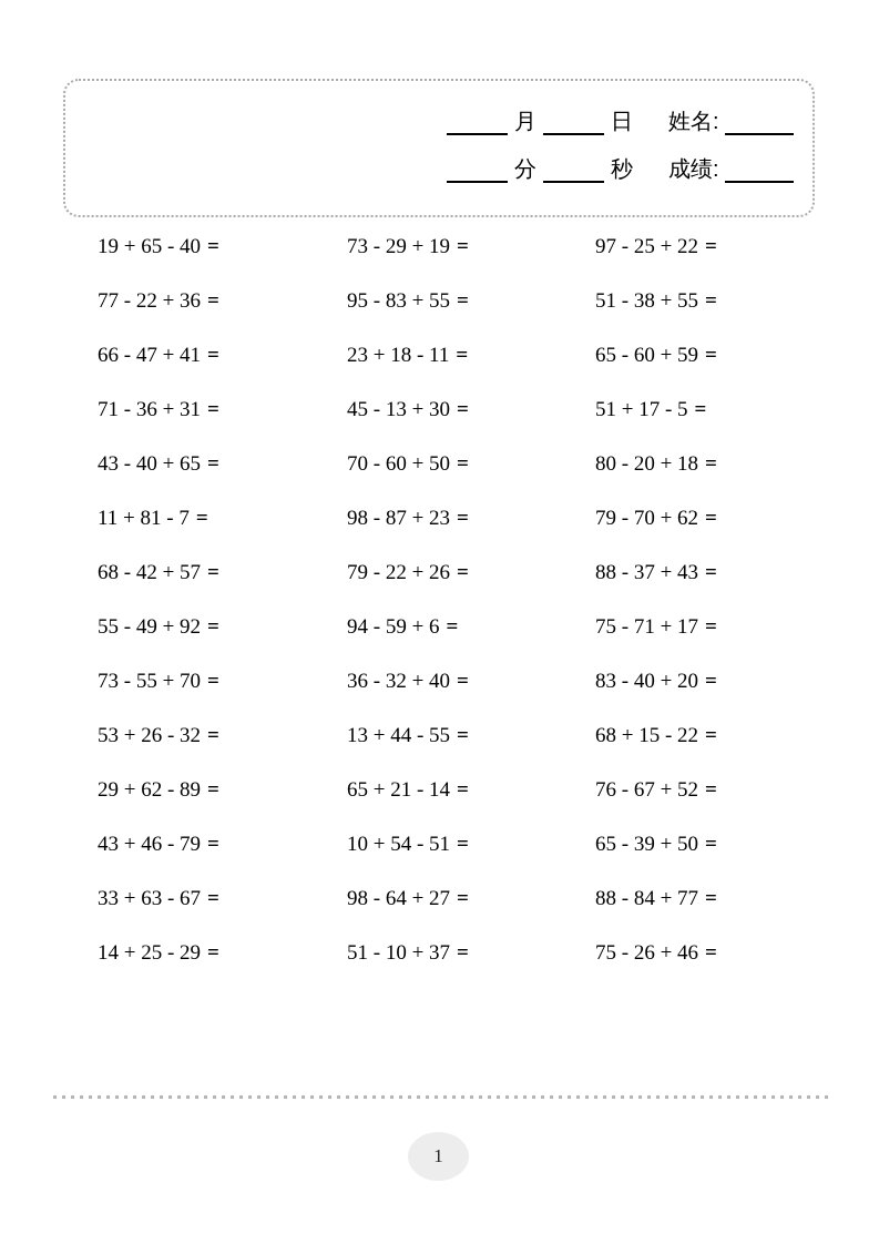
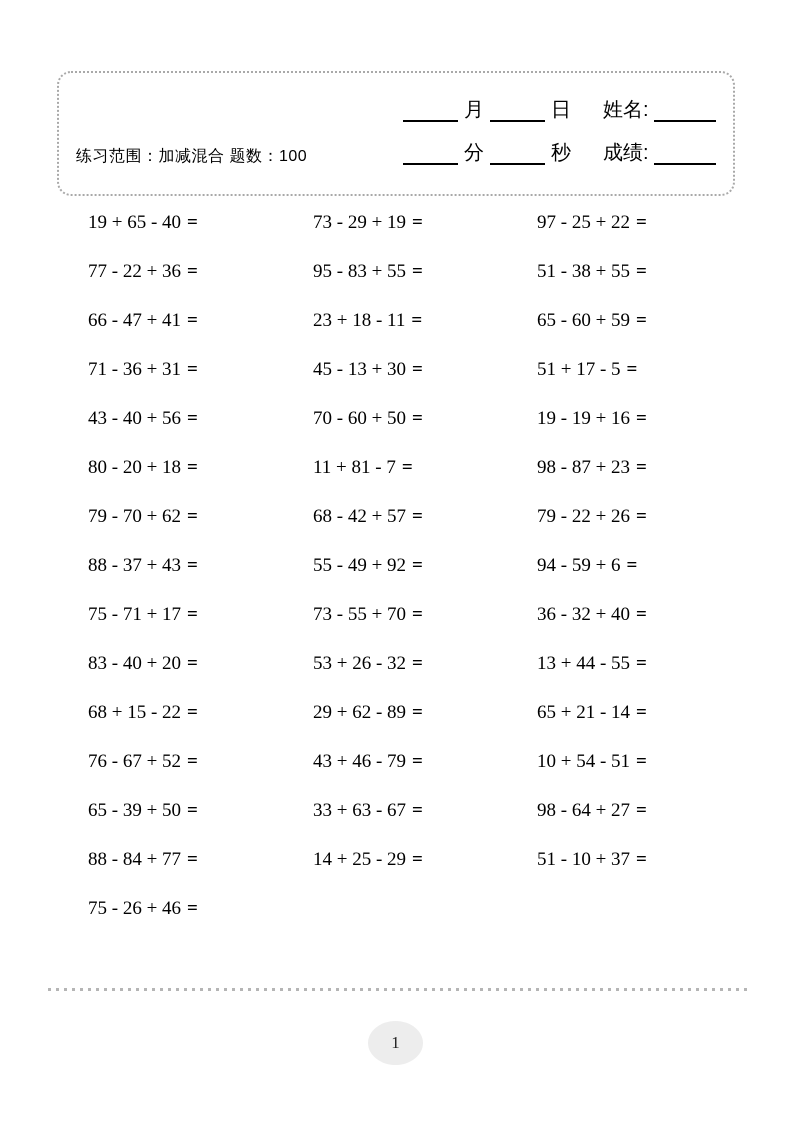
+ 练习范围：加减混合 题数：100
  月
  日
  姓名:
  分
  秒
  成绩:
  19 + 65 - 40 =
  73 - 29 + 19 =
  97 - 25 + 22 =
  77 - 22 + 36 =
  95 - 83 + 55 =
  51 - 38 + 55 =
  66 - 47 + 41 =
  23 + 18 - 11 =
  65 - 60 + 59 =
  71 - 36 + 31 =
  45 - 13 + 30 =
  51 + 17 - 5 =
- 43 - 40 + 65 =
+ 43 - 40 + 56 =
  70 - 60 + 50 =
+ 19 - 19 + 16 =
  80 - 20 + 18 =
  11 + 81 - 7 =
  98 - 87 + 23 =
  79 - 70 + 62 =
  68 - 42 + 57 =
  79 - 22 + 26 =
  88 - 37 + 43 =
  55 - 49 + 92 =
  94 - 59 + 6 =
  75 - 71 + 17 =
  73 - 55 + 70 =
  36 - 32 + 40 =
  83 - 40 + 20 =
  53 + 26 - 32 =
  13 + 44 - 55 =
  68 + 15 - 22 =
  29 + 62 - 89 =
  65 + 21 - 14 =
  76 - 67 + 52 =
  43 + 46 - 79 =
  10 + 54 - 51 =
  65 - 39 + 50 =
  33 + 63 - 67 =
  98 - 64 + 27 =
  88 - 84 + 77 =
  14 + 25 - 29 =
  51 - 10 + 37 =
  75 - 26 + 46 =
  1
